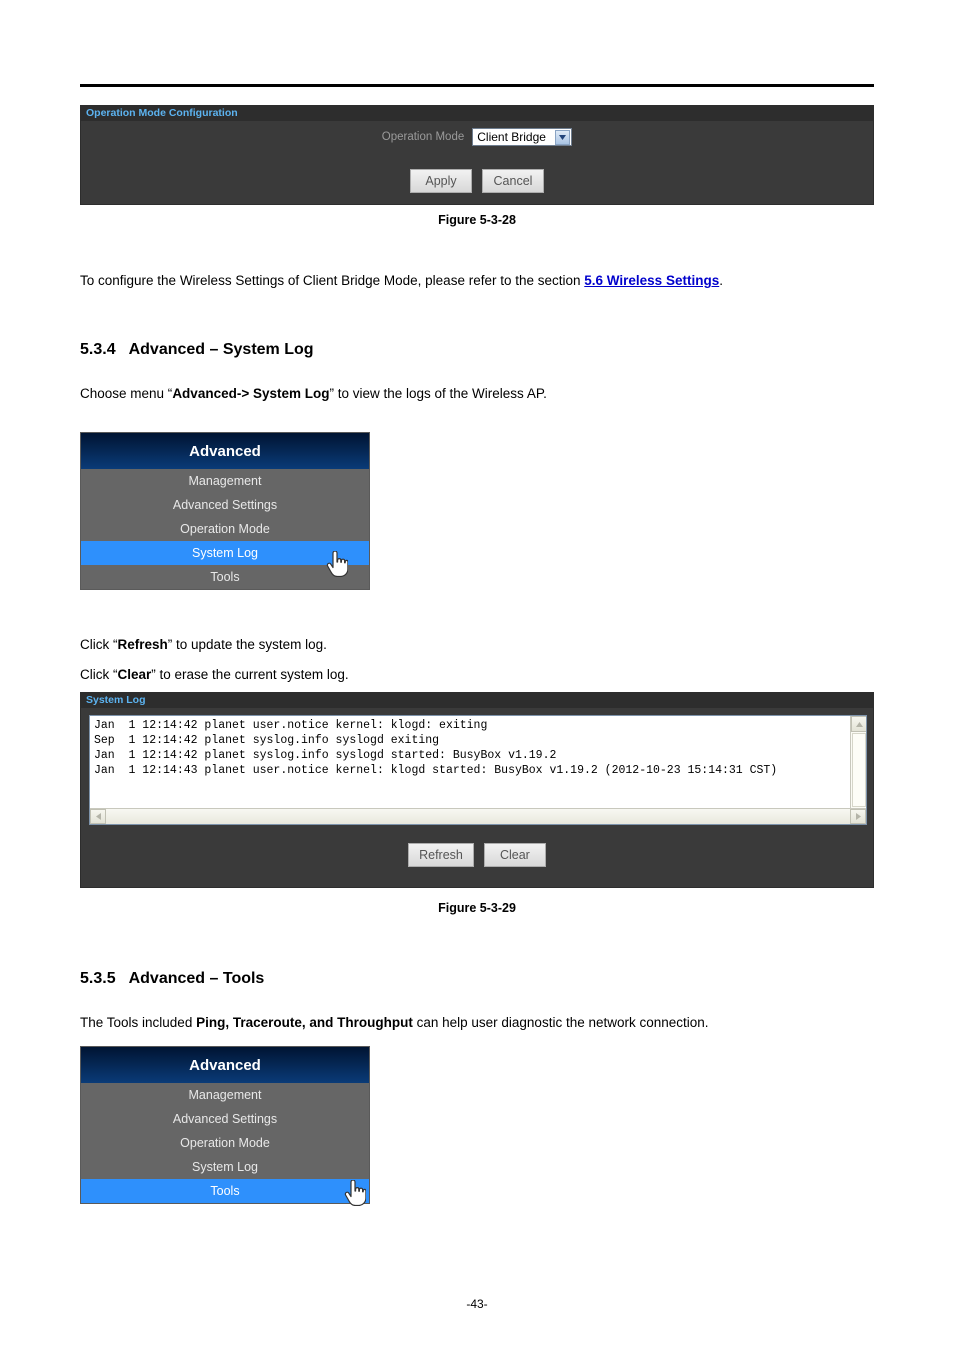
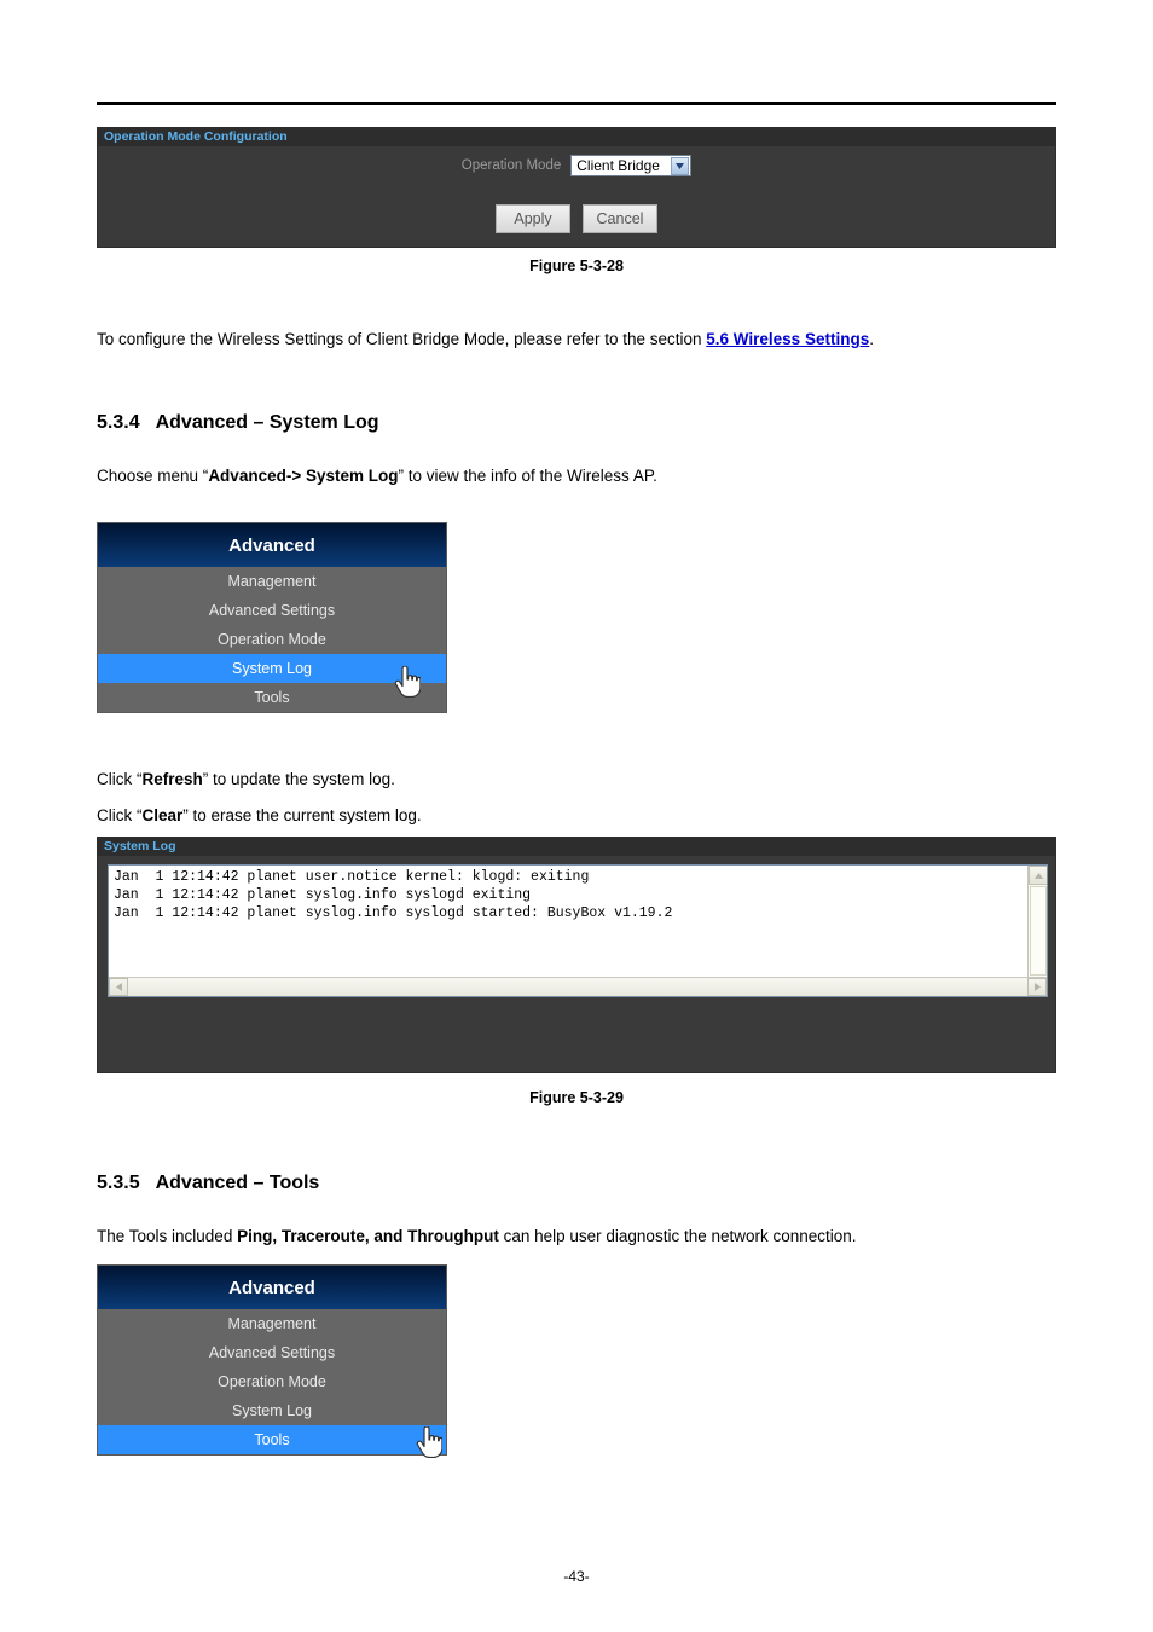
  Operation Mode Configuration
  Operation Mode
  Client Bridge
  Apply
  Cancel
  Figure 5-3-28
  To configure the Wireless Settings of Client Bridge Mode, please refer to the section 5.6 Wireless Settings.
  5.3.4 Advanced – System Log
- Choose menu “Advanced-> System Log” to view the logs of the Wireless AP.
+ Choose menu “Advanced-> System Log” to view the info of the Wireless AP.
  Advanced
  Management
  Advanced Settings
  Operation Mode
  System Log
  Tools
  Click “Refresh” to update the system log.
  Click “Clear” to erase the current system log.
  System Log
  Jan 1 12:14:42 planet user.notice kernel: klogd: exiting
- Sep 1 12:14:42 planet syslog.info syslogd exiting
+ Jan 1 12:14:42 planet syslog.info syslogd exiting
  Jan 1 12:14:42 planet syslog.info syslogd started: BusyBox v1.19.2
- Jan 1 12:14:43 planet user.notice kernel: klogd started: BusyBox v1.19.2 (2012-10-23 15:14:31 CST)
- Refresh
- Clear
  Figure 5-3-29
  5.3.5 Advanced – Tools
  The Tools included Ping, Traceroute, and Throughput can help user diagnostic the network connection.
  Advanced
  Management
  Advanced Settings
  Operation Mode
  System Log
  Tools
  -43-
